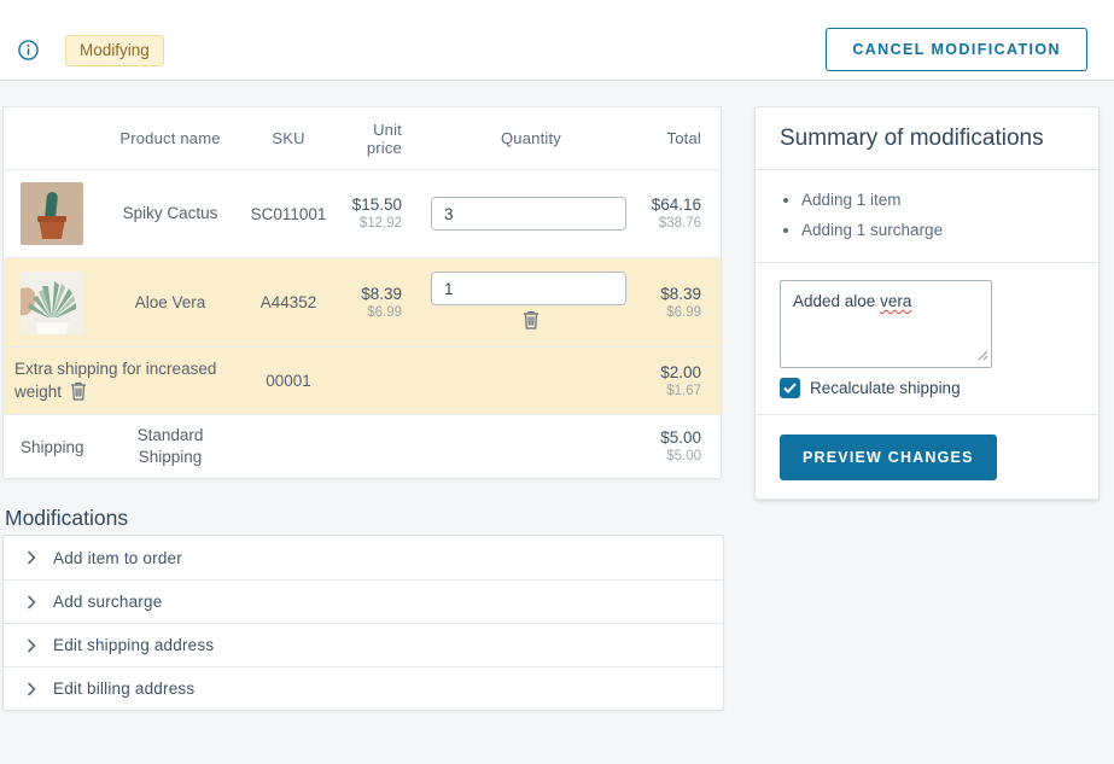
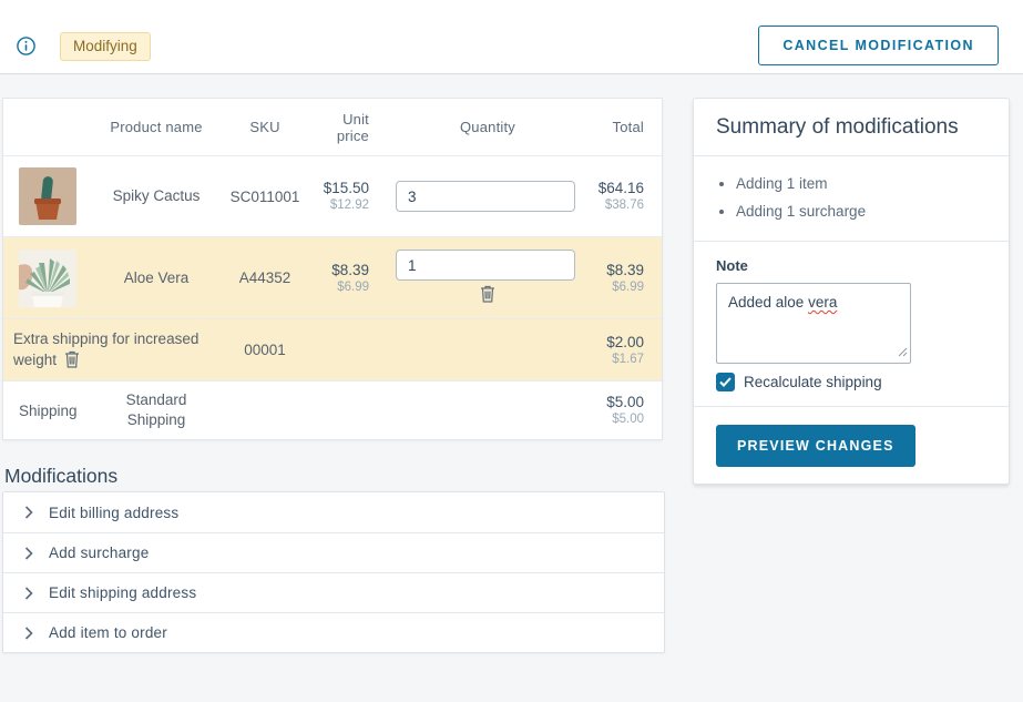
  Modifying
  CANCEL MODIFICATION
  Product name
  SKU
  Unit price
  Quantity
  Total
  Spiky Cactus
  SC011001
  $15.50
  $12.92
  3
  $64.16
  $38.76
  Aloe Vera
  A44352
  $8.39
  $6.99
  1
  $8.39
  $6.99
  Extra shipping for increased weight
  00001
  $2.00
  $1.67
  Shipping
  Standard Shipping
  $5.00
  $5.00
  Modifications
- Add item to order
+ Edit billing address
  Add surcharge
  Edit shipping address
- Edit billing address
+ Add item to order
  Summary of modifications
  Adding 1 item
  Adding 1 surcharge
+ Note
  Added aloe vera
  Recalculate shipping
  PREVIEW CHANGES
